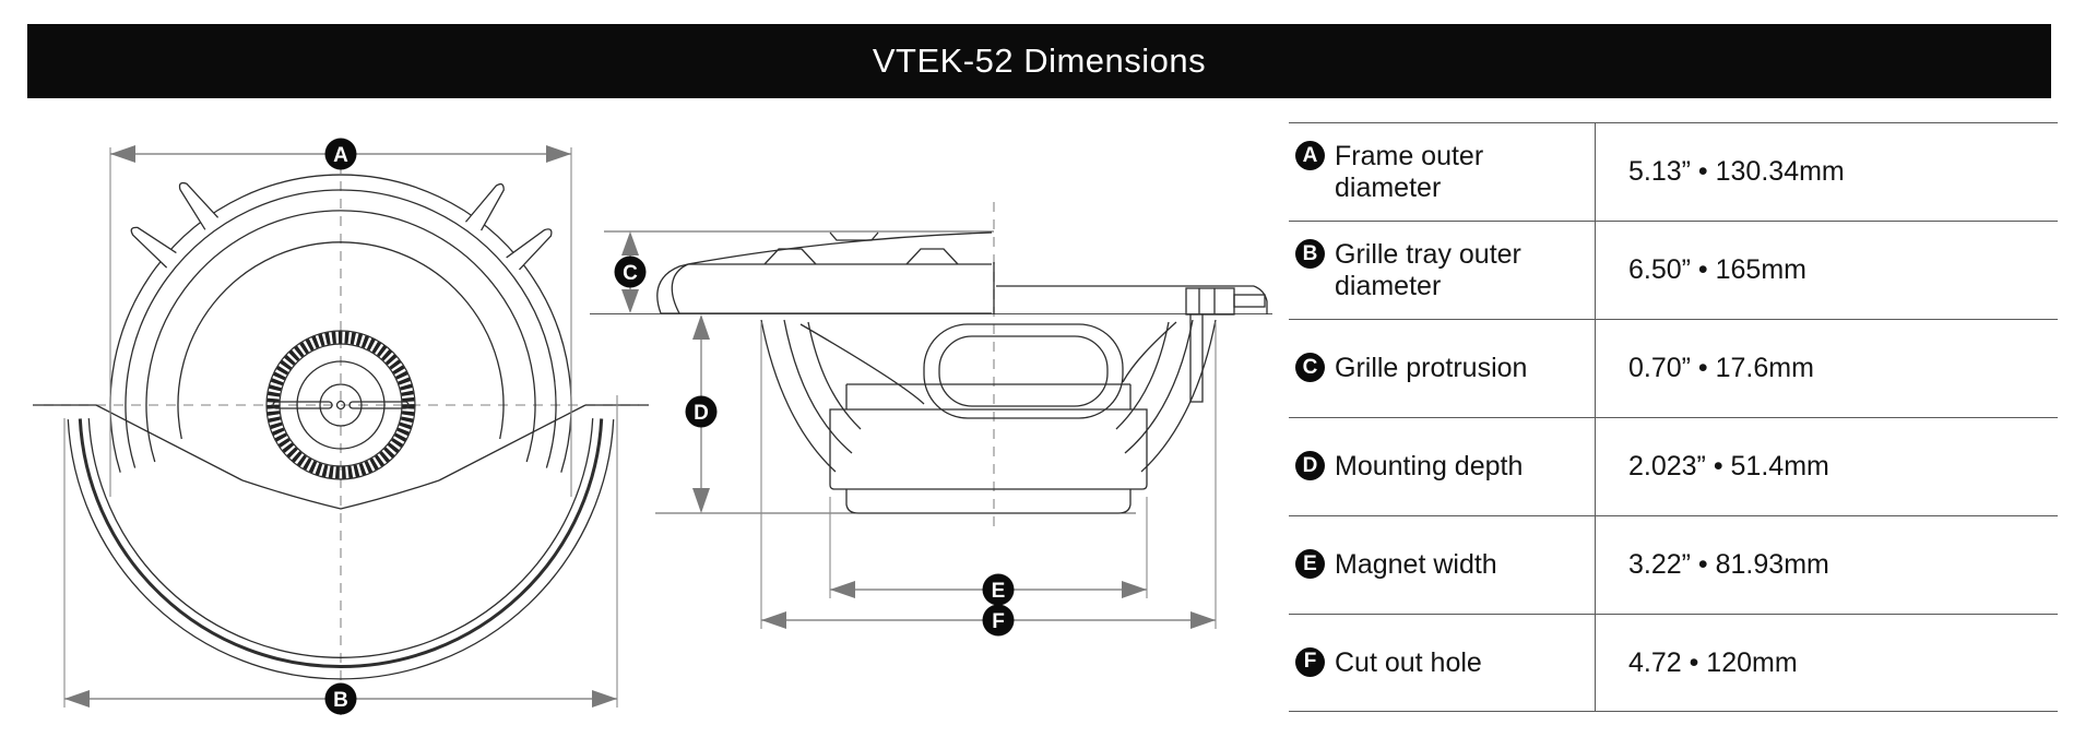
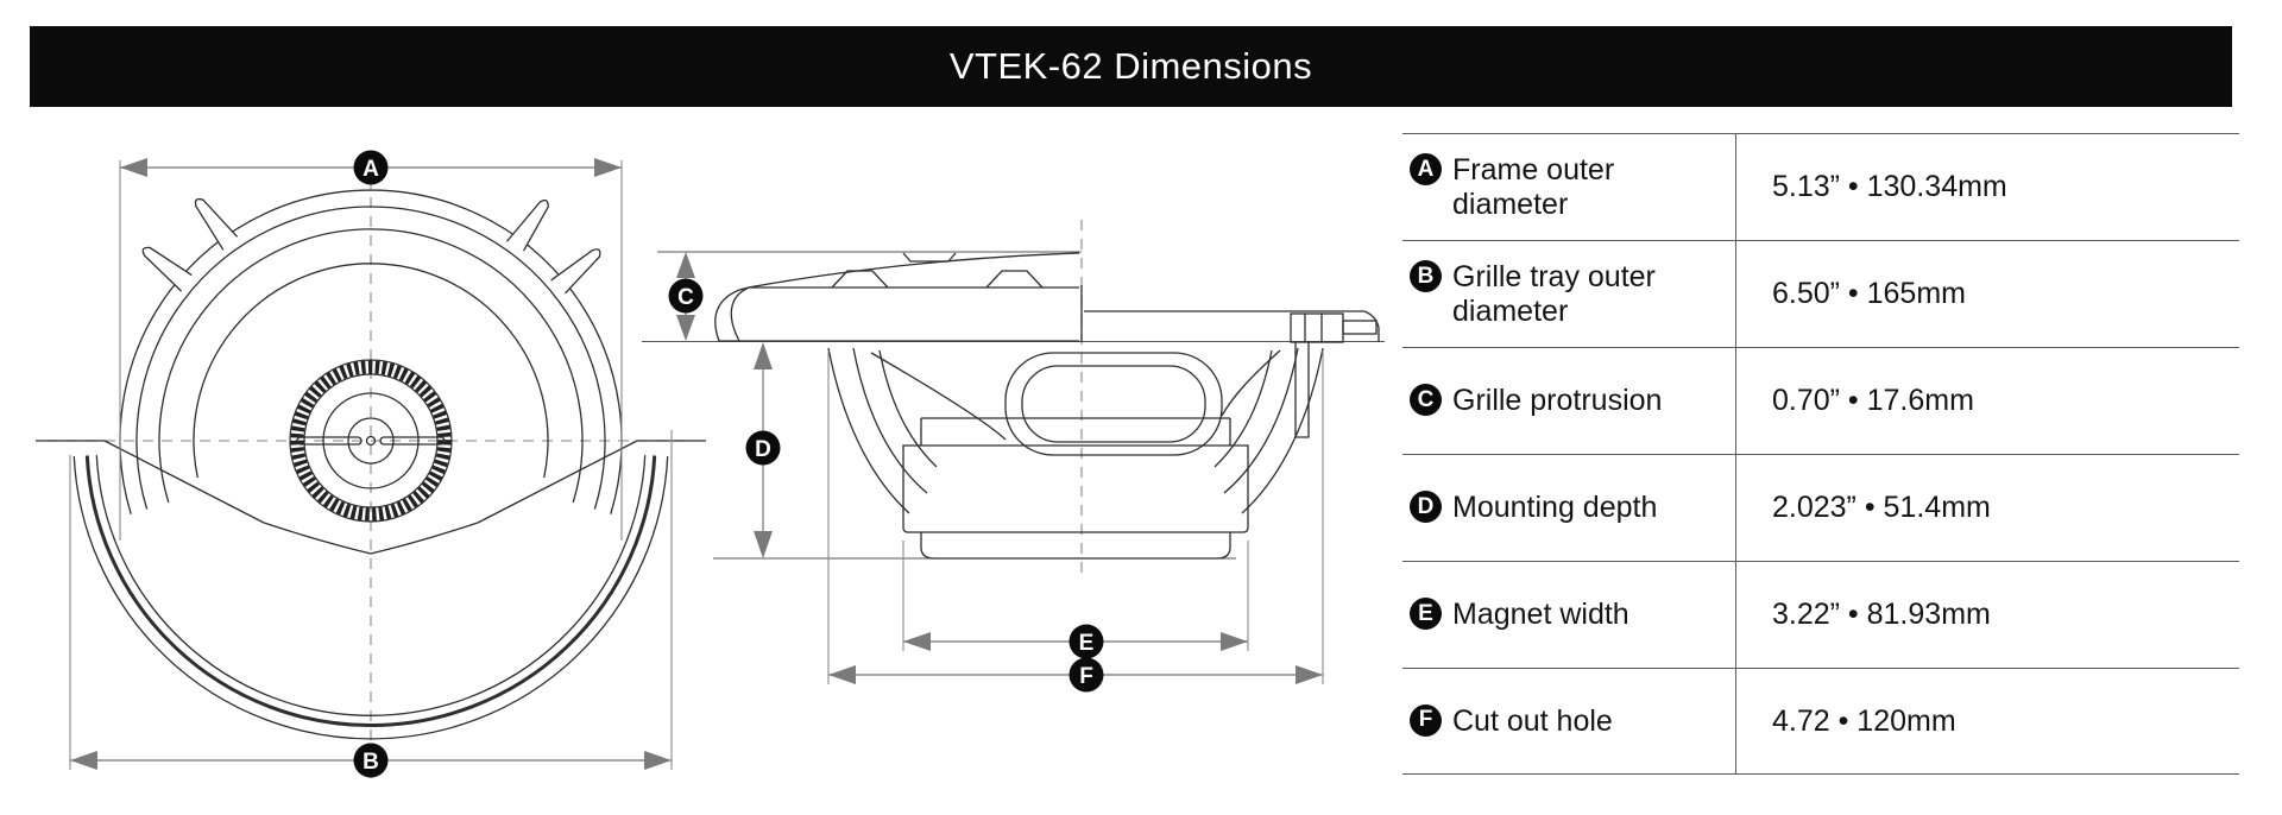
- VTEK-52 Dimensions
+ VTEK-62 Dimensions
  A
  B
  C
  D
  E
  F
  A
  Frame outer diameter
  5.13” • 130.34mm
  B
  Grille tray outer diameter
  6.50” • 165mm
  C
  Grille protrusion
  0.70” • 17.6mm
  D
  Mounting depth
  2.023” • 51.4mm
  E
  Magnet width
  3.22” • 81.93mm
  F
  Cut out hole
  4.72 • 120mm
